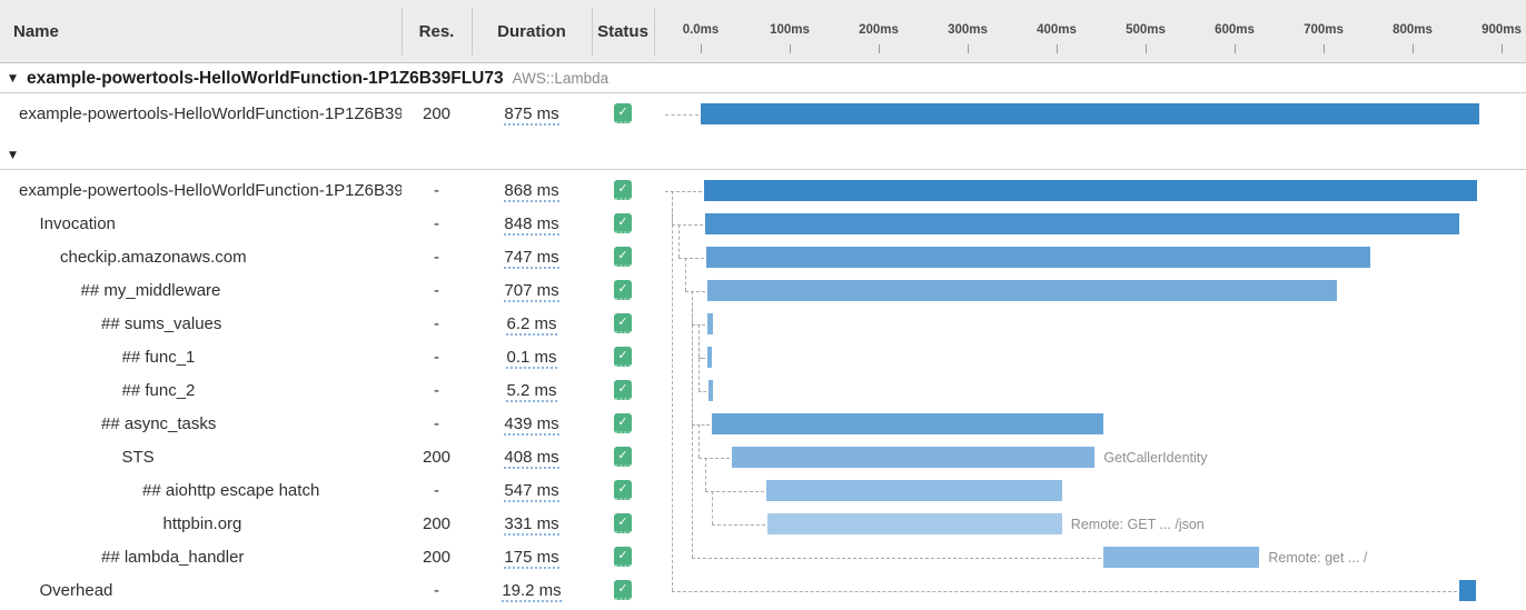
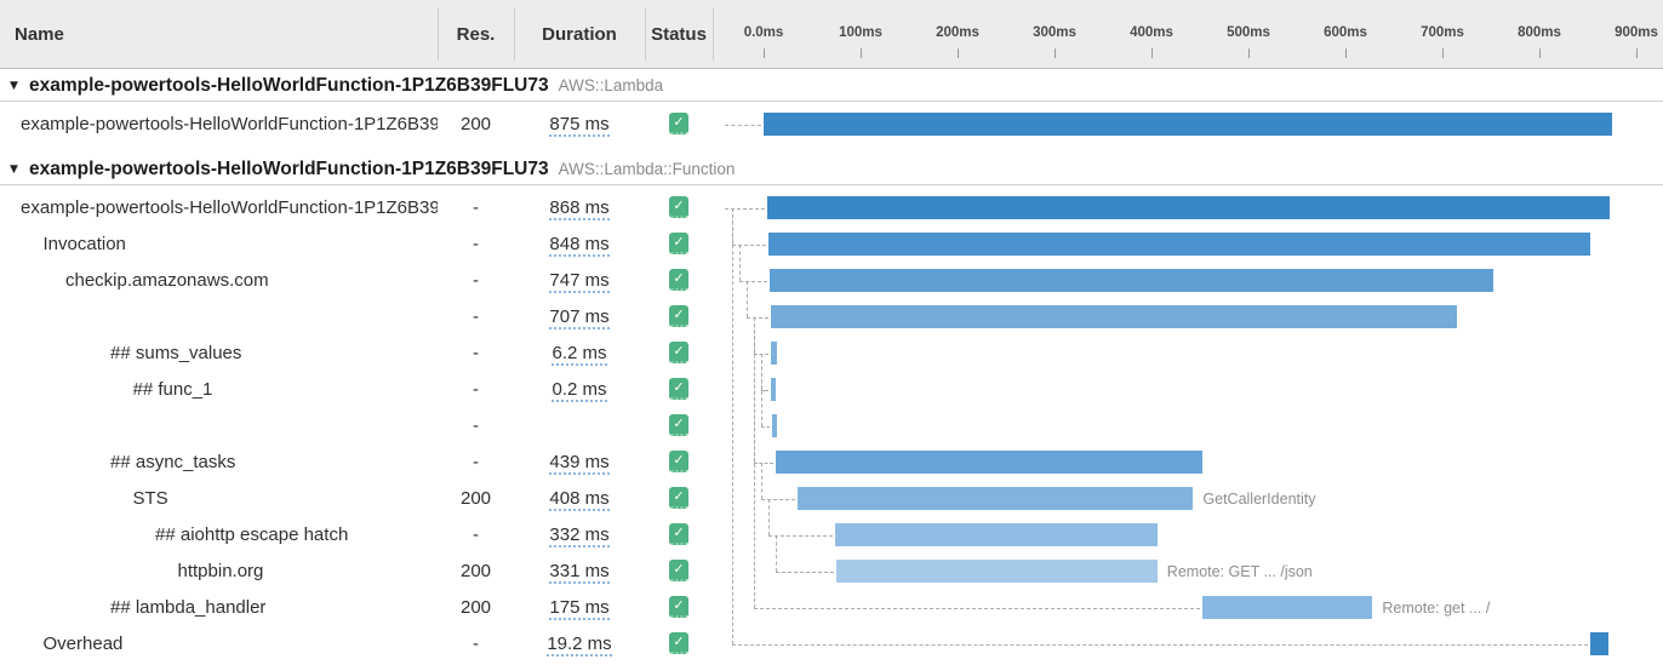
  Name
  Res.
  Duration
  Status
  0.0ms
  100ms
  200ms
  300ms
  400ms
  500ms
  600ms
  700ms
  800ms
  900ms
  ▼
  example-powertools-HelloWorldFunction-1P1Z6B39FLU73 AWS::Lambda
  example-powertools-HelloWorldFunction-1P1Z6B39
  200
  875 ms
  ✓
  ▼
+ example-powertools-HelloWorldFunction-1P1Z6B39FLU73 AWS::Lambda::Function
  example-powertools-HelloWorldFunction-1P1Z6B39
  -
  868 ms
  ✓
  Invocation
  -
  848 ms
  ✓
  checkip.amazonaws.com
  -
  747 ms
  ✓
- ## my_middleware
  -
  707 ms
  ✓
  ## sums_values
  -
  6.2 ms
  ✓
  ## func_1
  -
- 0.1 ms
+ 0.2 ms
  ✓
- ## func_2
  -
- 5.2 ms
  ✓
  ## async_tasks
  -
  439 ms
  ✓
  STS
  200
  408 ms
  ✓
  GetCallerIdentity
  ## aiohttp escape hatch
  -
- 547 ms
+ 332 ms
  ✓
  httpbin.org
  200
  331 ms
  ✓
  Remote: GET ... /json
  ## lambda_handler
  200
  175 ms
  ✓
  Remote: get ... /
  Overhead
  -
  19.2 ms
  ✓
